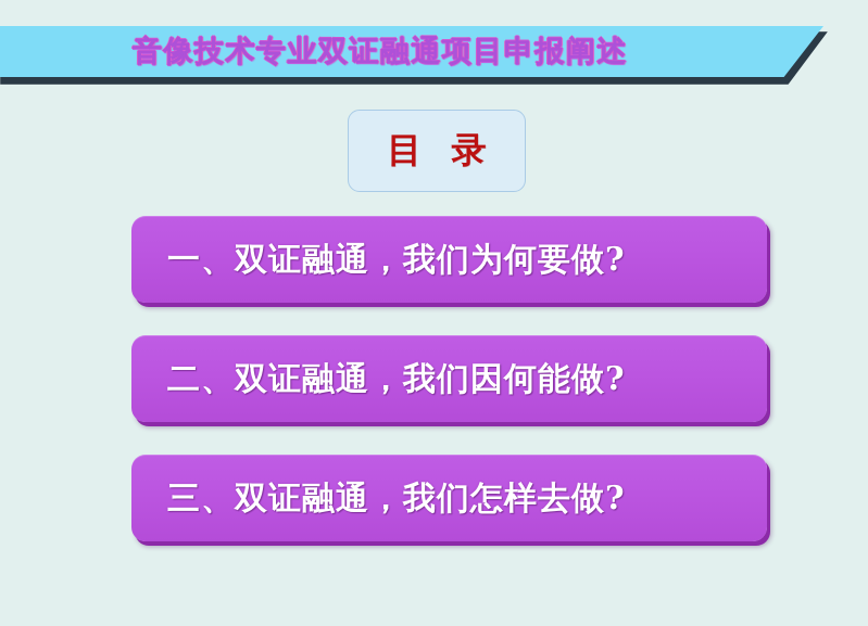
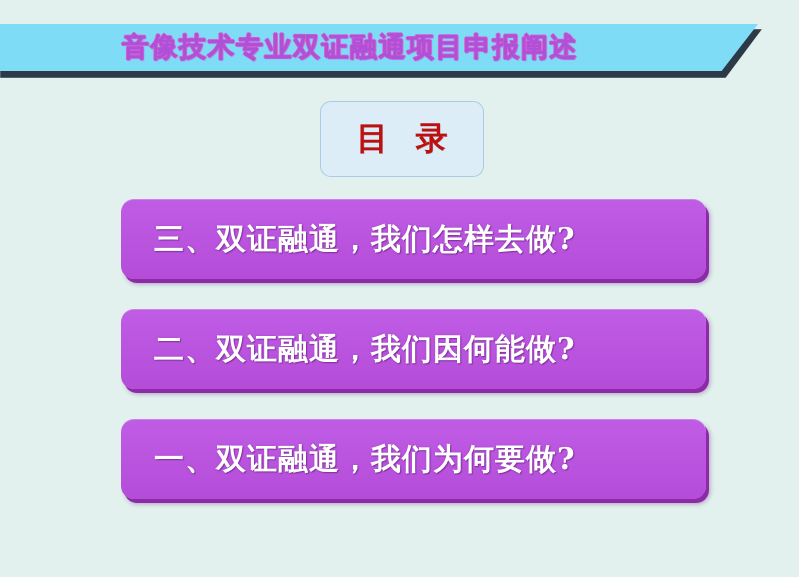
  音像技术专业双证融通项目申报阐述
  目 录
- 一、双证融通，我们为何要做?
+ 三、双证融通，我们怎样去做?
  二、双证融通，我们因何能做?
- 三、双证融通，我们怎样去做?
+ 一、双证融通，我们为何要做?
